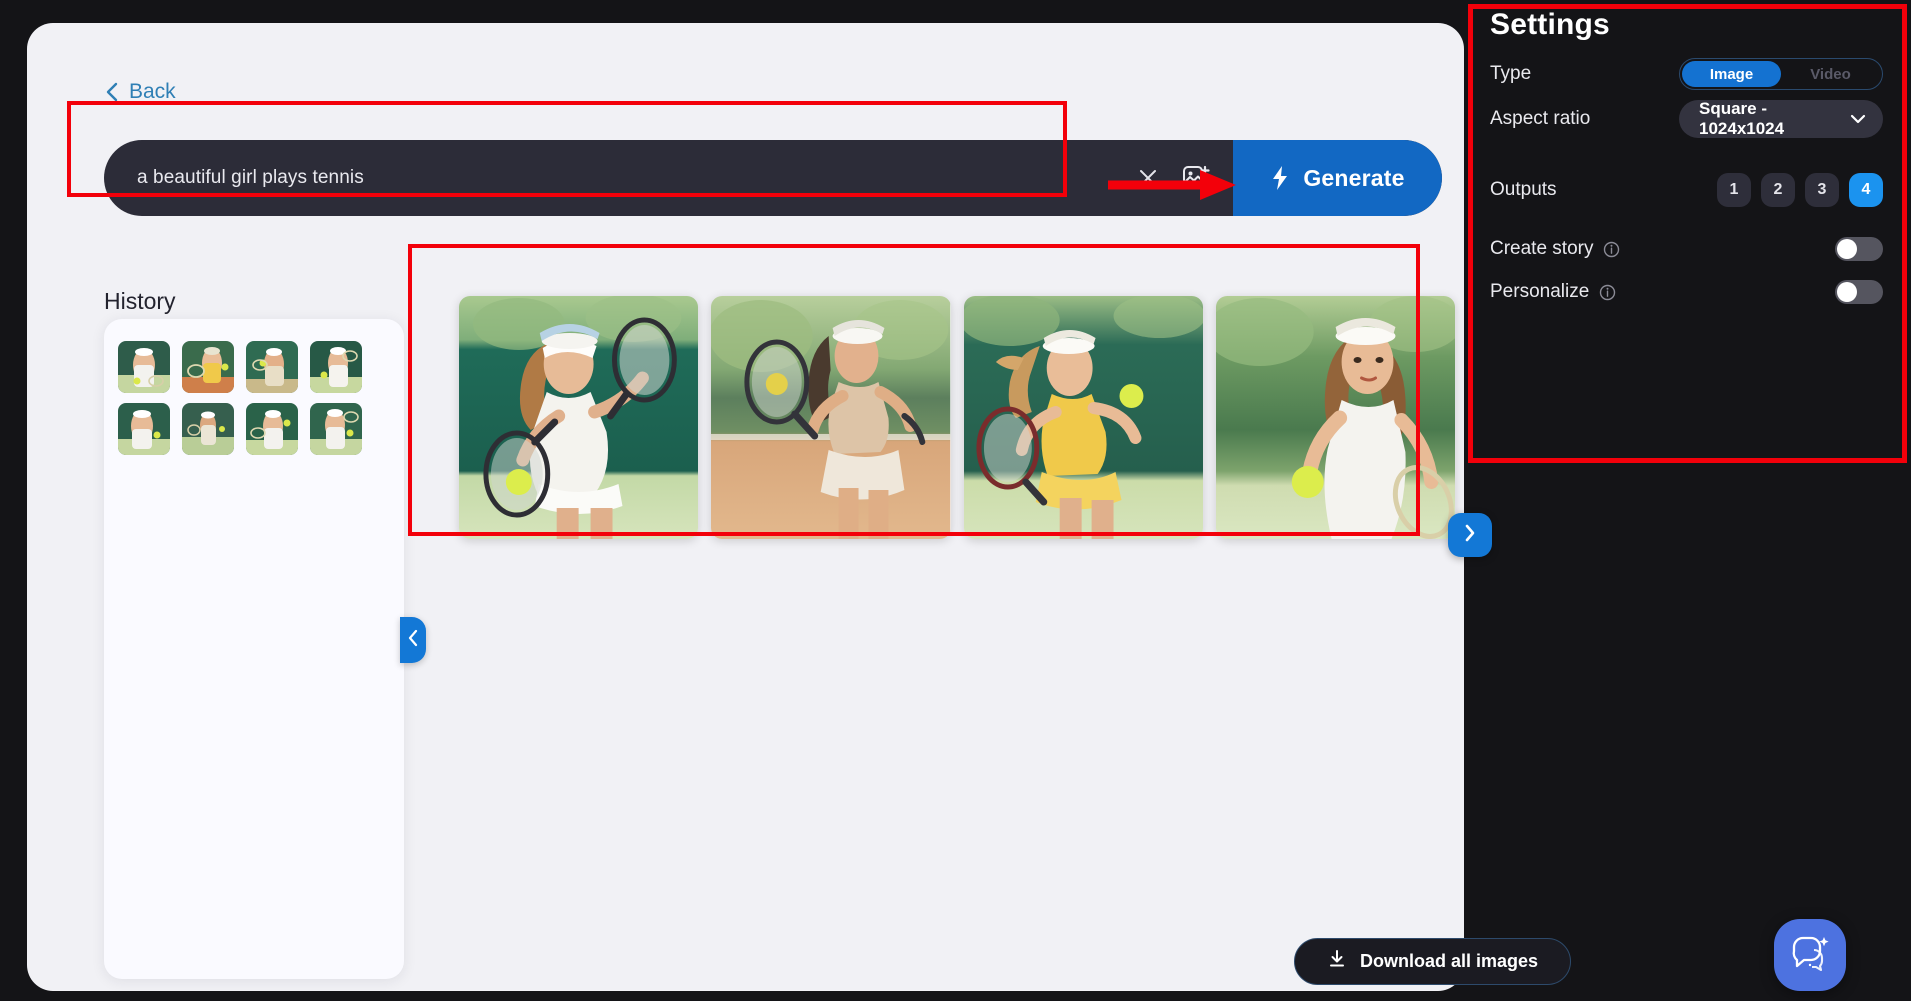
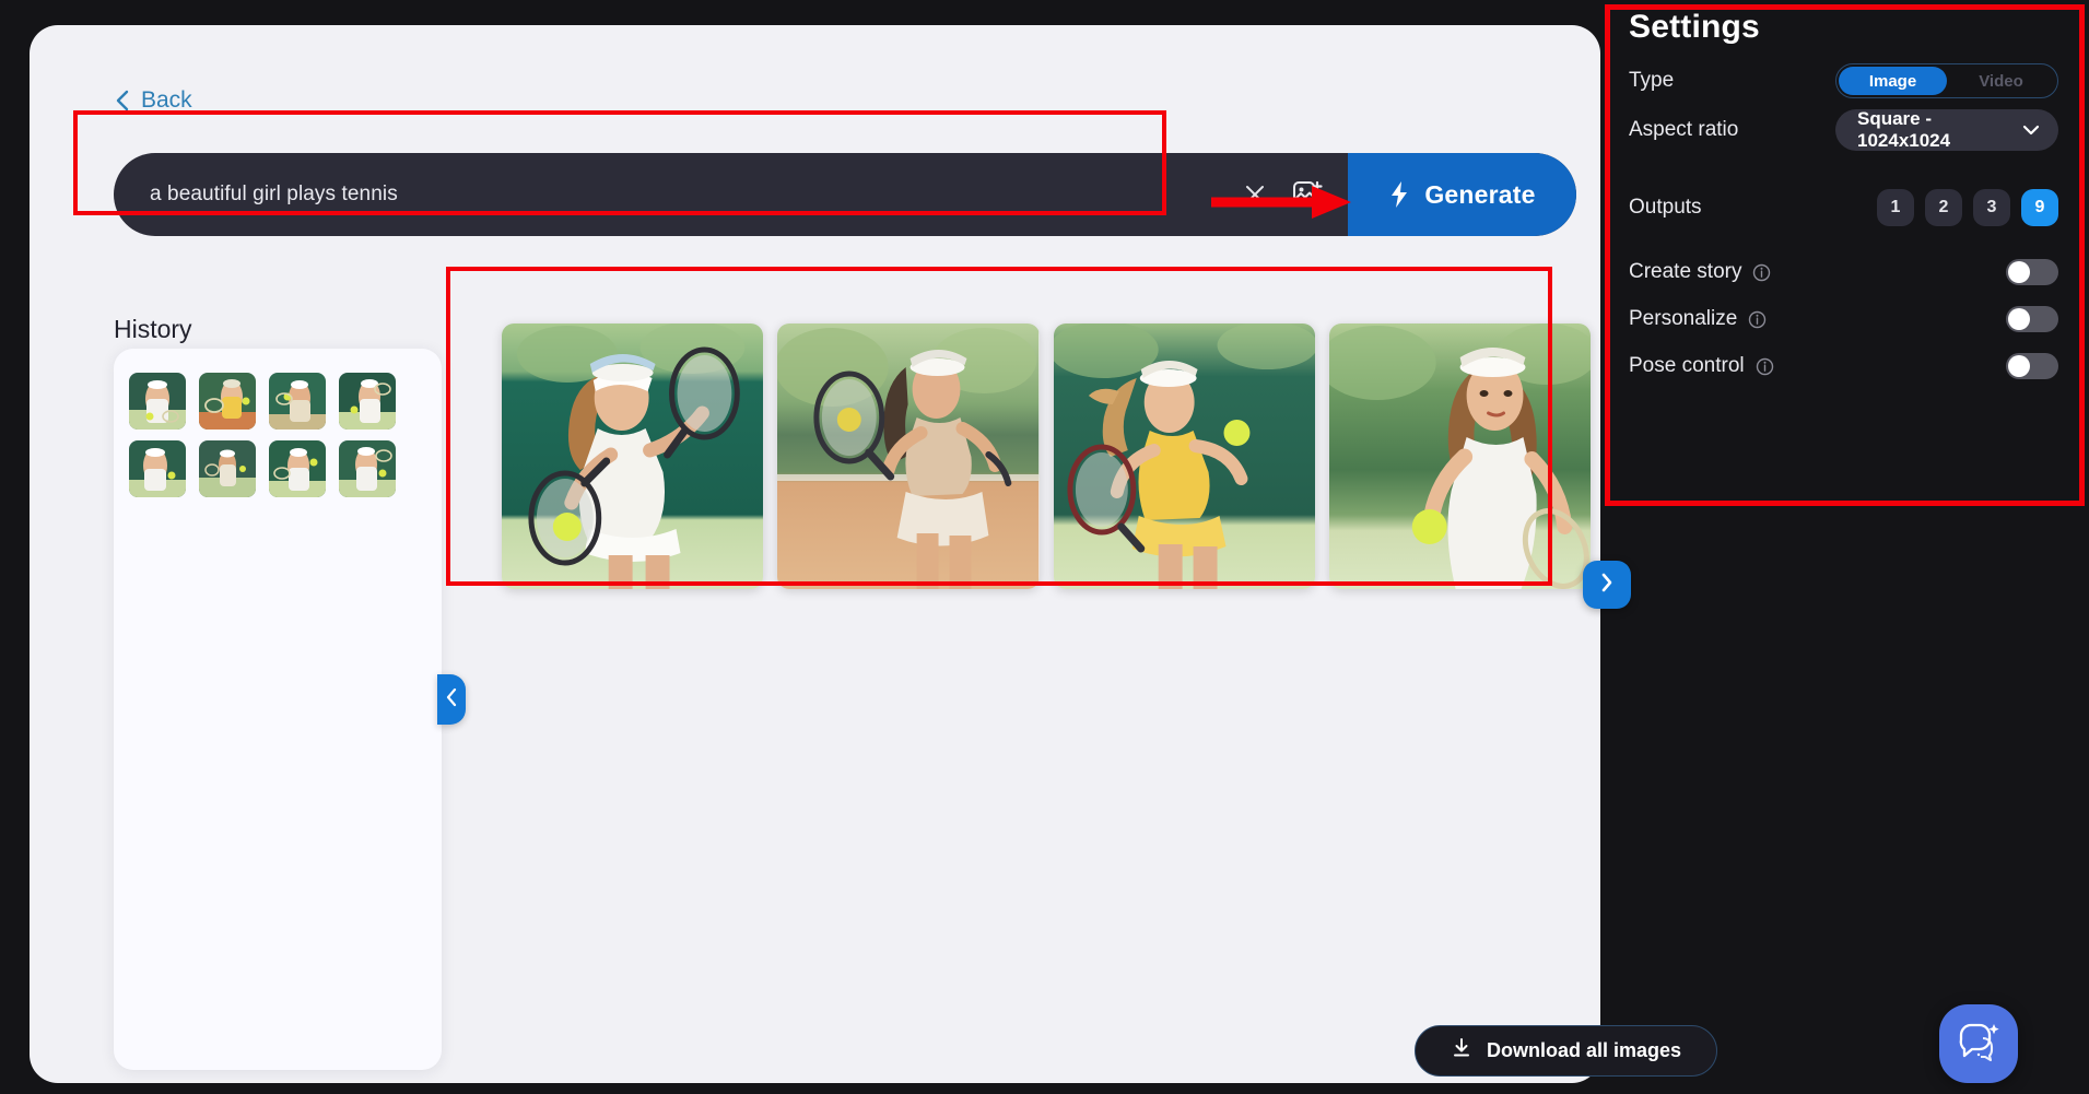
  Back
  a beautiful girl plays tennis
  Generate
  History
  Settings
  Type
  Image
  Video
  Aspect ratio
  Square - 1024x1024
  Outputs
  1
  2
  3
- 4
+ 9
  Create story
  Personalize
+ Pose control
  Download all images
